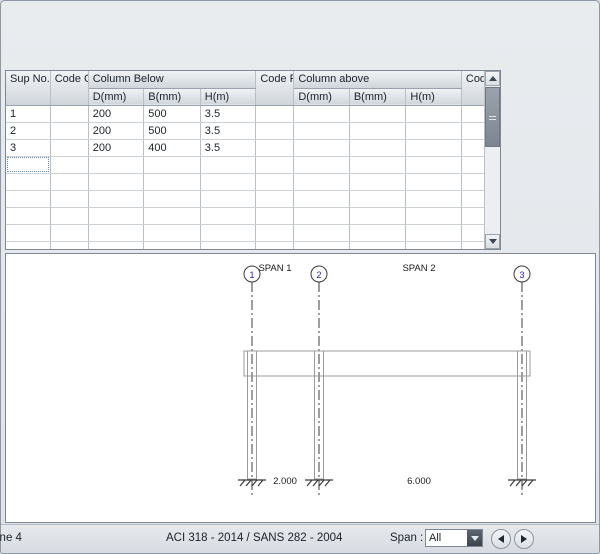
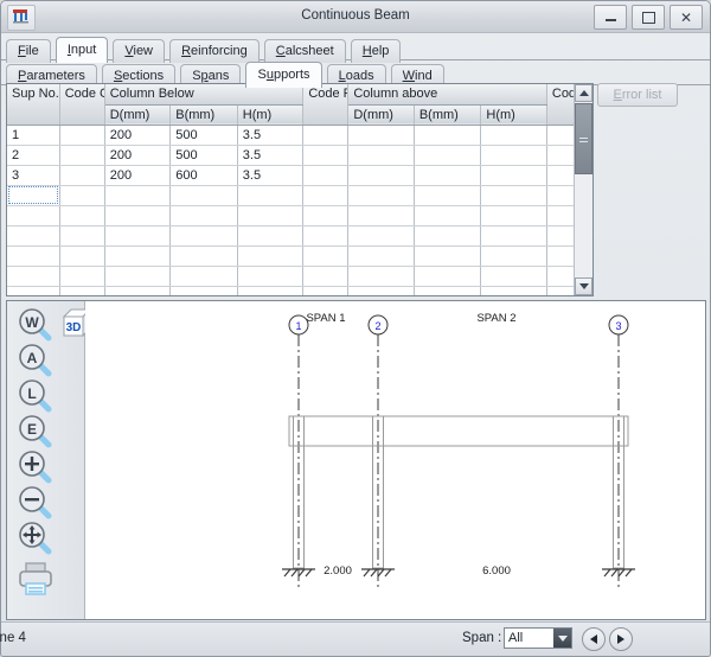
+ Continuous Beam
+ ✕
+ File Input View Reinforcing Calcsheet Help
+ Parameters Sections Spans Supports Loads Wind
  Sup No.	Code	Column Below	Code F	Column above	Cod
  D(mm)	B(mm)	H(m)	D(mm)	B(mm)	H(m)
  1		200	500	3.5
  2		200	500	3.5
- 3		200	400	3.5
+ 3		200	600	3.5
+ Error list
+ 3D
+ W
+ A
+ L
+ E
  1
  2
  3
  SPAN 1
  SPAN 2
  2.000
  6.000
  ne 4
- ACI 318 - 2014 / SANS 282 - 2004
  Span :
  All
